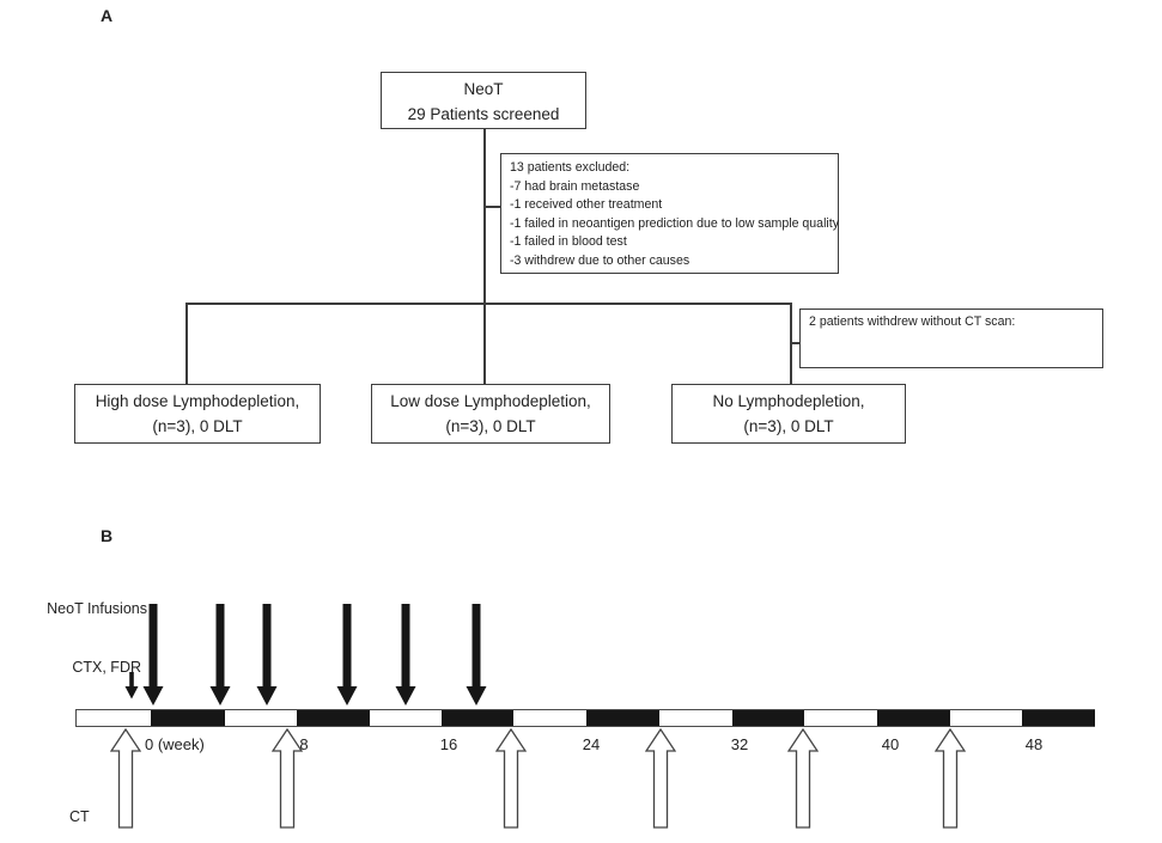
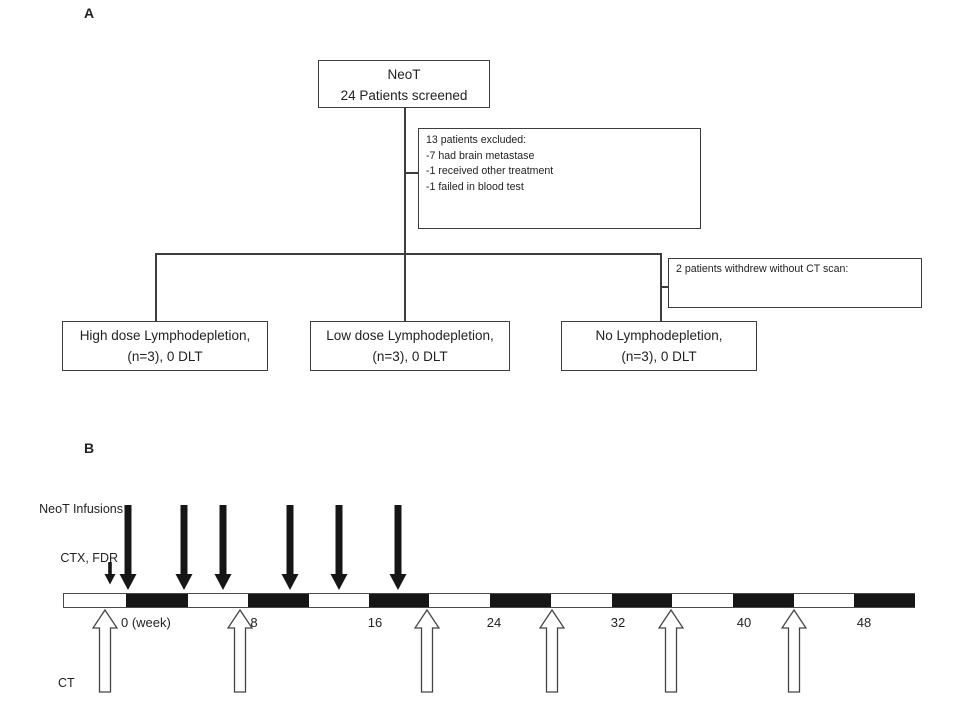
  A
  NeoT
- 29 Patients screened
+ 24 Patients screened
  13 patients excluded:
  -7 had brain metastase
  -1 received other treatment
- -1 failed in neoantigen prediction due to low sample quality
  -1 failed in blood test
- -3 withdrew due to other causes
  2 patients withdrew without CT scan:
  High dose Lymphodepletion,
  (n=3), 0 DLT
  Low dose Lymphodepletion,
  (n=3), 0 DLT
  No Lymphodepletion,
  (n=3), 0 DLT
  B
  NeoT Infusions
  CTX, FDR
  CT
  0 (week)
  8
  16
  24
  32
  40
  48
